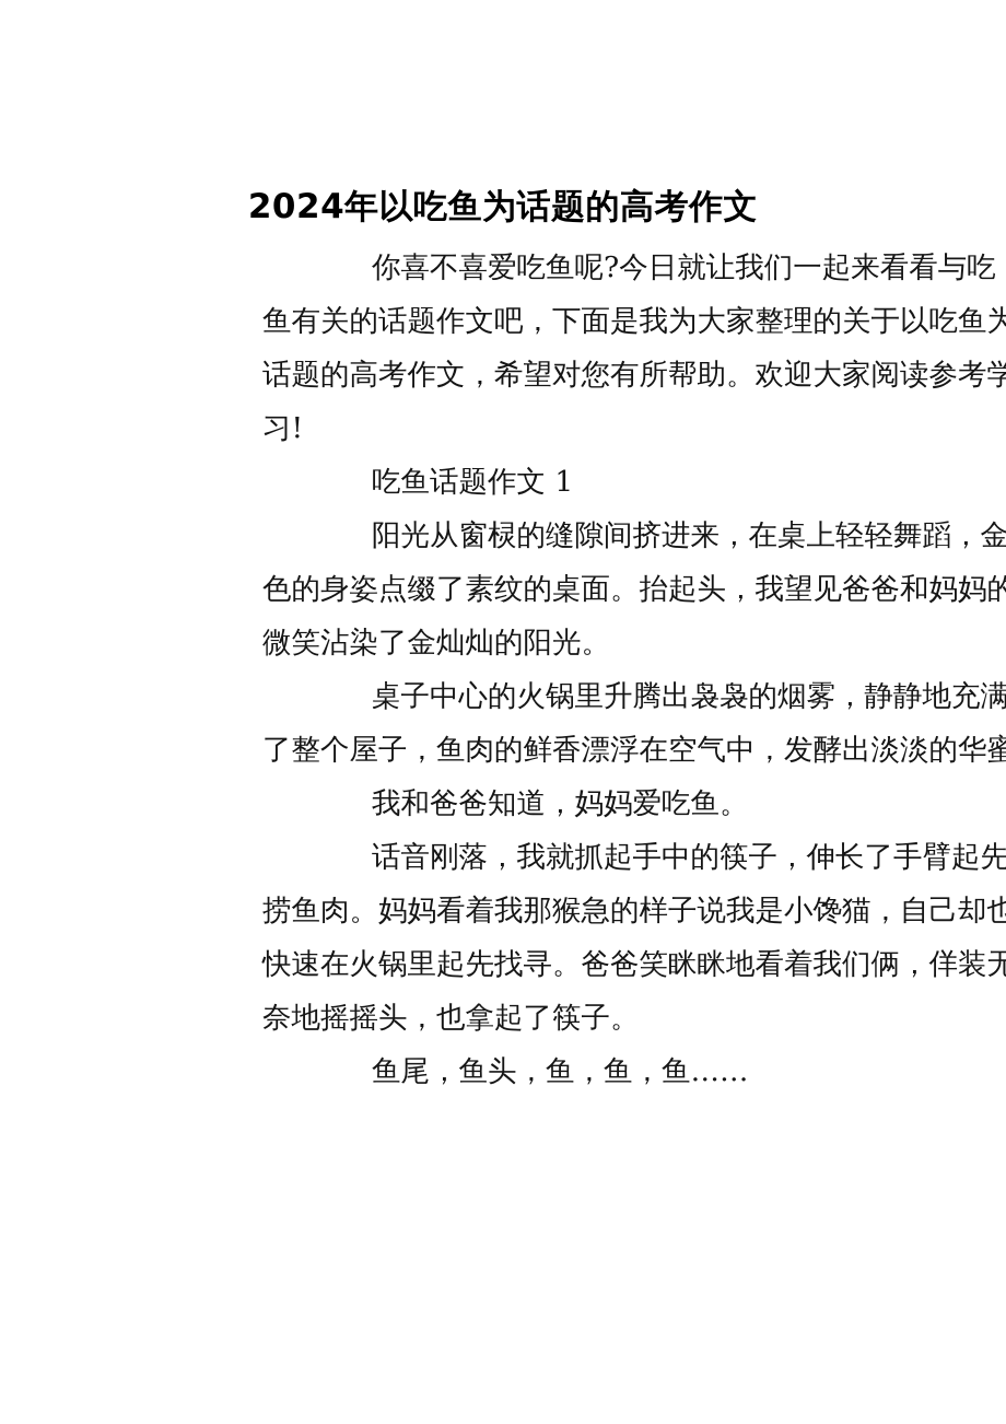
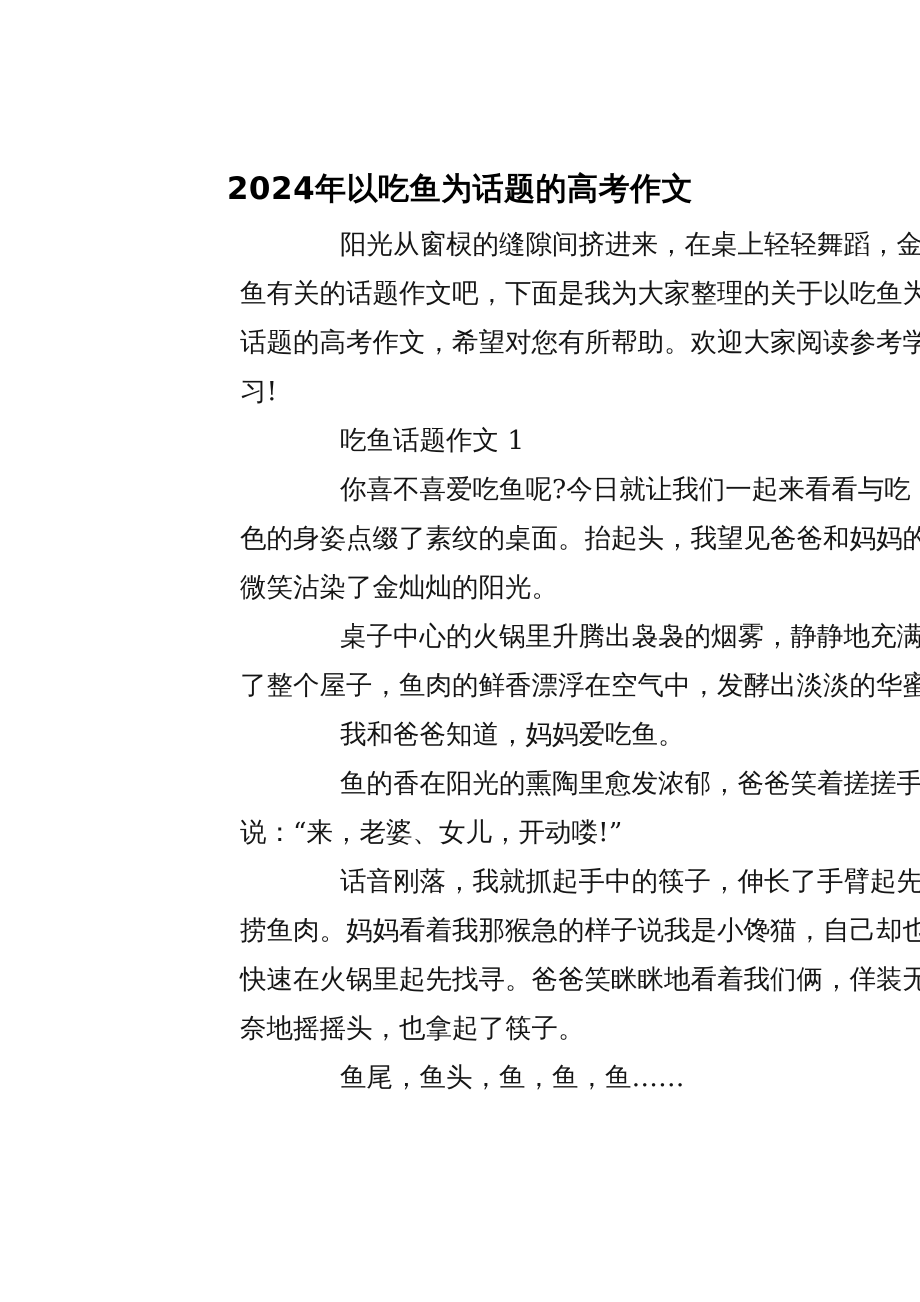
  2024年以吃鱼为话题的高考作文
- 你喜不喜爱吃鱼呢?今日就让我们一起来看看与吃
+ 阳光从窗棂的缝隙间挤进来，在桌上轻轻舞蹈，金
  鱼有关的话题作文吧，下面是我为大家整理的关于以吃鱼为
  话题的高考作文，希望对您有所帮助。欢迎大家阅读参考学
  习!
  吃鱼话题作文 1
- 阳光从窗棂的缝隙间挤进来，在桌上轻轻舞蹈，金
+ 你喜不喜爱吃鱼呢?今日就让我们一起来看看与吃
  色的身姿点缀了素纹的桌面。抬起头，我望见爸爸和妈妈的
  微笑沾染了金灿灿的阳光。
  桌子中心的火锅里升腾出袅袅的烟雾，静静地充满
  了整个屋子，鱼肉的鲜香漂浮在空气中，发酵出淡淡的华蜜
  我和爸爸知道，妈妈爱吃鱼。
+ 鱼的香在阳光的熏陶里愈发浓郁，爸爸笑着搓搓手
+ 说：“来，老婆、女儿，开动喽!”
  话音刚落，我就抓起手中的筷子，伸长了手臂起先
  捞鱼肉。妈妈看着我那猴急的样子说我是小馋猫，自己却也
  快速在火锅里起先找寻。爸爸笑眯眯地看着我们俩，佯装无
  奈地摇摇头，也拿起了筷子。
  鱼尾，鱼头，鱼，鱼，鱼……
